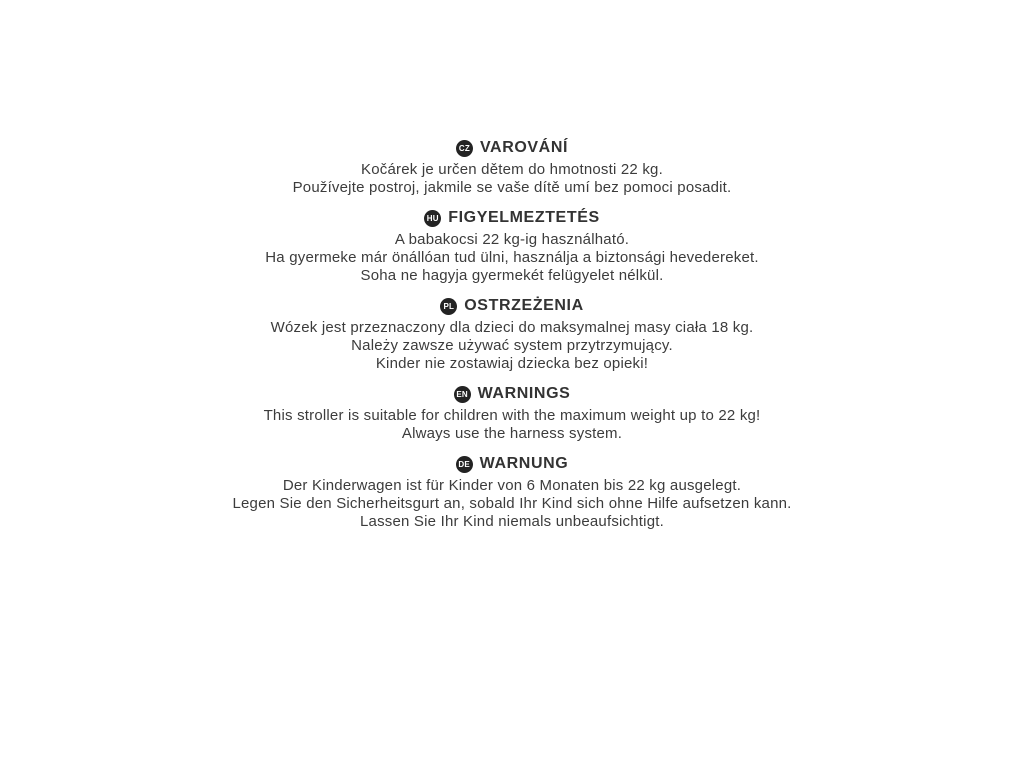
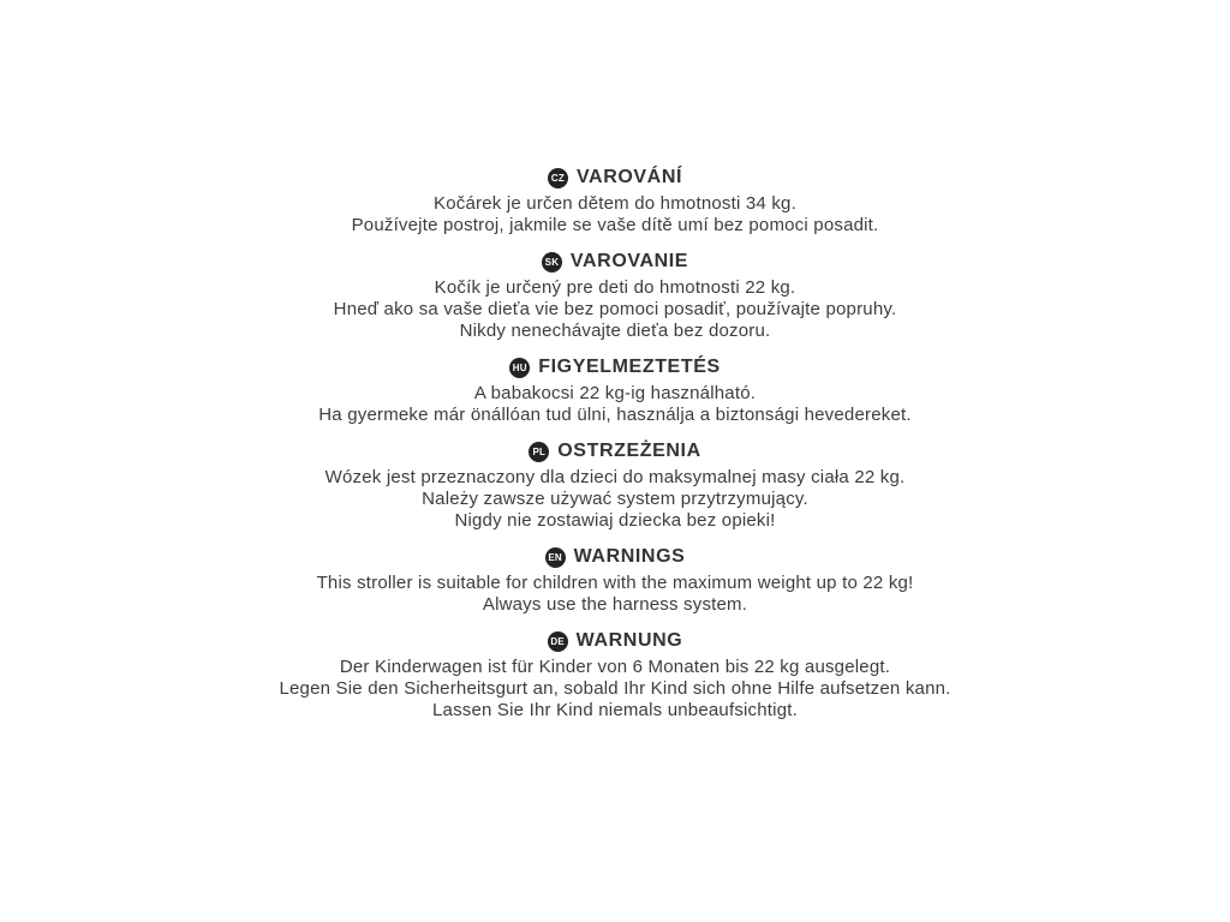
  CZ
  VAROVÁNÍ
- Kočárek je určen dětem do hmotnosti 22 kg.
+ Kočárek je určen dětem do hmotnosti 34 kg.
  Používejte postroj, jakmile se vaše dítě umí bez pomoci posadit.
+ SK
+ VAROVANIE
+ Kočík je určený pre deti do hmotnosti 22 kg.
+ Hneď ako sa vaše dieťa vie bez pomoci posadiť, používajte popruhy.
+ Nikdy nenechávajte dieťa bez dozoru.
  HU
  FIGYELMEZTETÉS
  A babakocsi 22 kg-ig használható.
  Ha gyermeke már önállóan tud ülni, használja a biztonsági hevedereket.
- Soha ne hagyja gyermekét felügyelet nélkül.
  PL
  OSTRZEŻENIA
- Wózek jest przeznaczony dla dzieci do maksymalnej masy ciała 18 kg.
+ Wózek jest przeznaczony dla dzieci do maksymalnej masy ciała 22 kg.
  Należy zawsze używać system przytrzymujący.
- Kinder nie zostawiaj dziecka bez opieki!
+ Nigdy nie zostawiaj dziecka bez opieki!
  EN
  WARNINGS
  This stroller is suitable for children with the maximum weight up to 22 kg!
  Always use the harness system.
  DE
  WARNUNG
  Der Kinderwagen ist für Kinder von 6 Monaten bis 22 kg ausgelegt.
  Legen Sie den Sicherheitsgurt an, sobald Ihr Kind sich ohne Hilfe aufsetzen kann.
  Lassen Sie Ihr Kind niemals unbeaufsichtigt.
